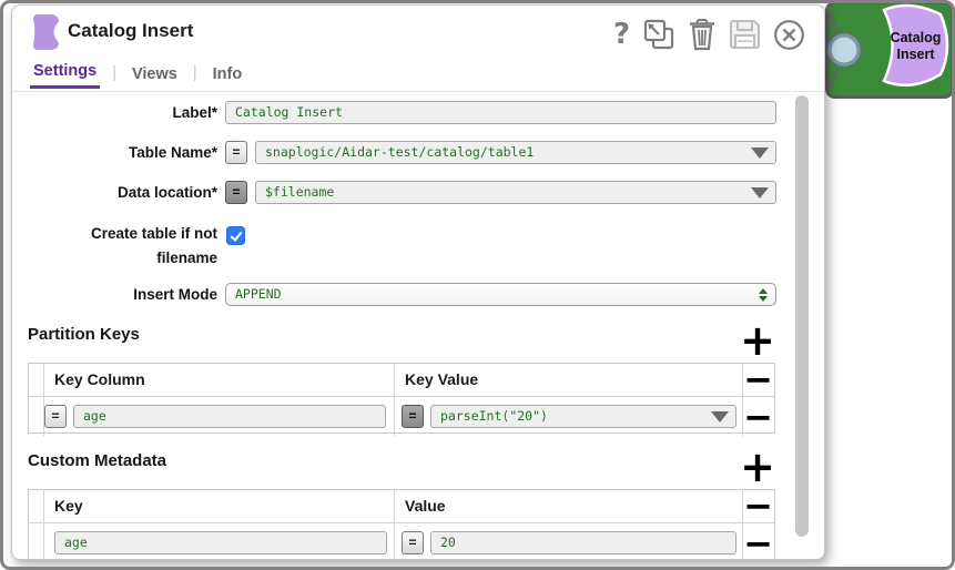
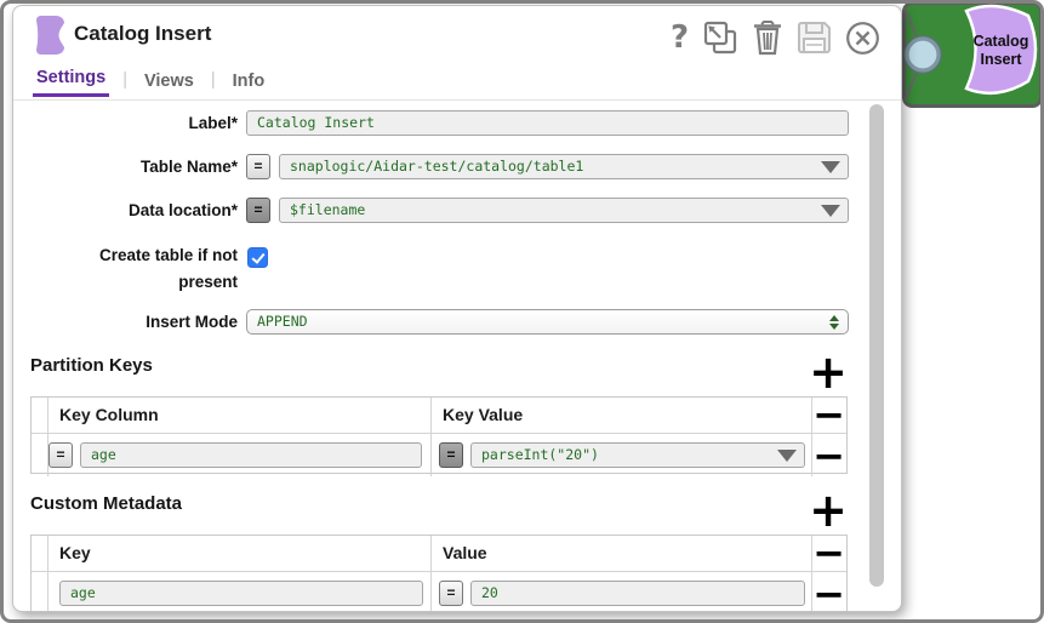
  Catalog Insert
  ?
  Settings
  |
  Views
  |
  Info
  Label*
  Catalog Insert
  Table Name*
  =
  snaplogic/Aidar-test/catalog/table1
  Data location*
  =
  $filename
- Create table if not filename
+ Create table if not present
  Insert Mode
  APPEND
  Partition Keys
  +
  Key Column
  Key Value
  −
  =
  age
  =
  parseInt("20")
  −
  Custom Metadata
  +
  Key
  Value
  −
  age
  =
  20
  −
  Catalog Insert
